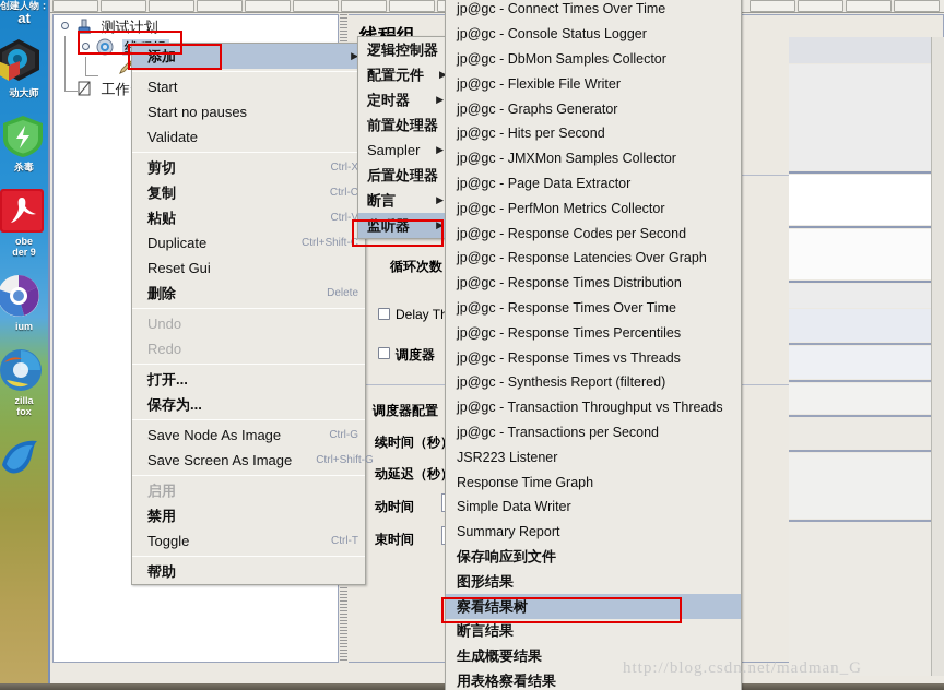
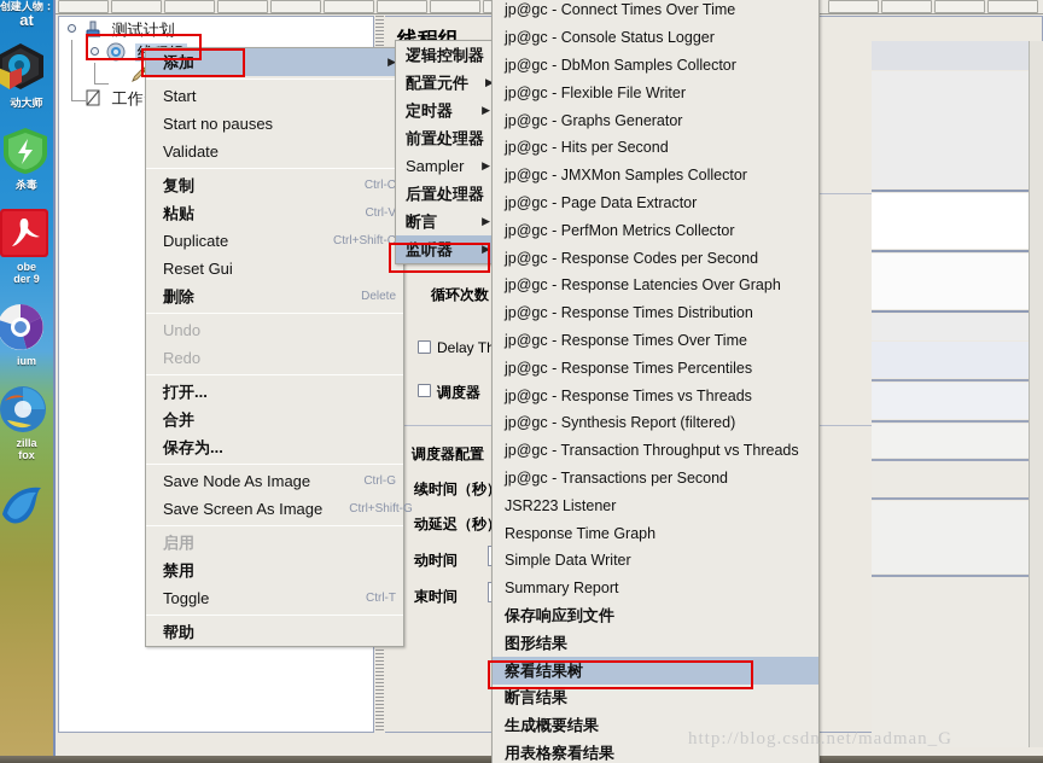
  创建人物：
  at
  动大师
  杀毒
  obe
  der 9
  ium
  zilla
  fox
  测试计划
  循环次数
  调度器
  调度器配置
  续时间（秒
  动延迟（秒
  动时间
  束时间
  添加
  ▶
  Start
  Start no pauses
  Validate
- 剪切
- Ctrl-X
  复制
  Ctrl-C
  粘贴
  Ctrl-V
  Duplicate
  Ctrl+Shift-C
  Reset Gui
  删除
  Delete
  Undo
  Redo
  打开...
+ 合并
  保存为...
  Save Node As Image
  Ctrl-G
  Save Screen As Image
  Ctrl+Shift-G
  启用
  禁用
  Toggle
  Ctrl-T
  帮助
  逻辑控制器
  配置元件
  ▶
  定时器
  ▶
  前置处理器
  Sampler
  ▶
  后置处理器
  断言
  ▶
  监听器
  ▶
  jp@gc - Connect Times Over Time
  jp@gc - Console Status Logger
  jp@gc - DbMon Samples Collector
  jp@gc - Flexible File Writer
  jp@gc - Graphs Generator
  jp@gc - Hits per Second
  jp@gc - JMXMon Samples Collector
  jp@gc - Page Data Extractor
  jp@gc - PerfMon Metrics Collector
  jp@gc - Response Codes per Second
  jp@gc - Response Latencies Over Graph
  jp@gc - Response Times Distribution
  jp@gc - Response Times Over Time
  jp@gc - Response Times Percentiles
  jp@gc - Response Times vs Threads
  jp@gc - Synthesis Report (filtered)
  jp@gc - Transaction Throughput vs Threads
  jp@gc - Transactions per Second
  JSR223 Listener
  Response Time Graph
  Simple Data Writer
  Summary Report
  保存响应到文件
  图形结果
  察看结果树
  断言结果
  生成概要结果
  用表格察看结果
  http://blog.csdn.net/madman_G
